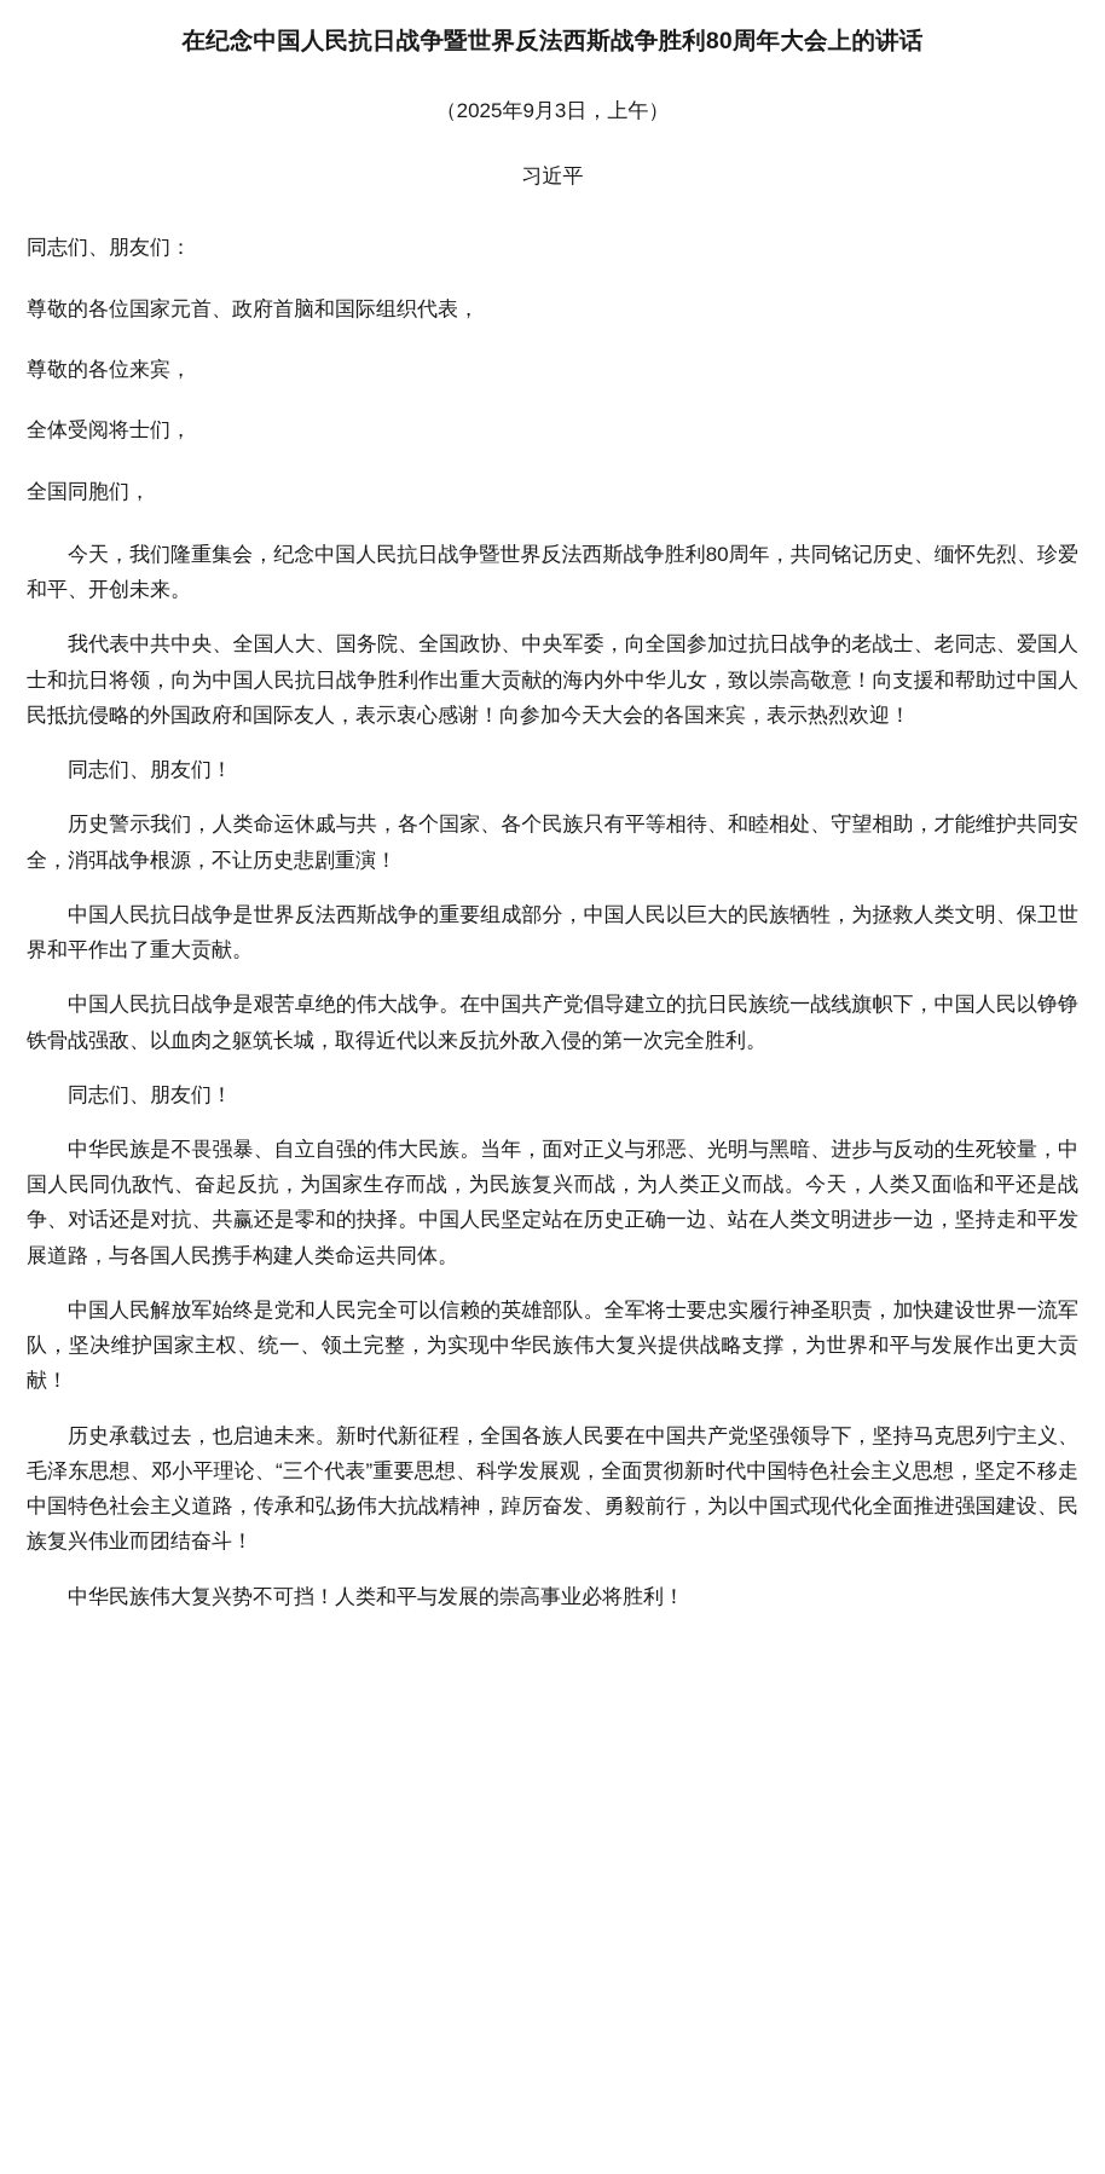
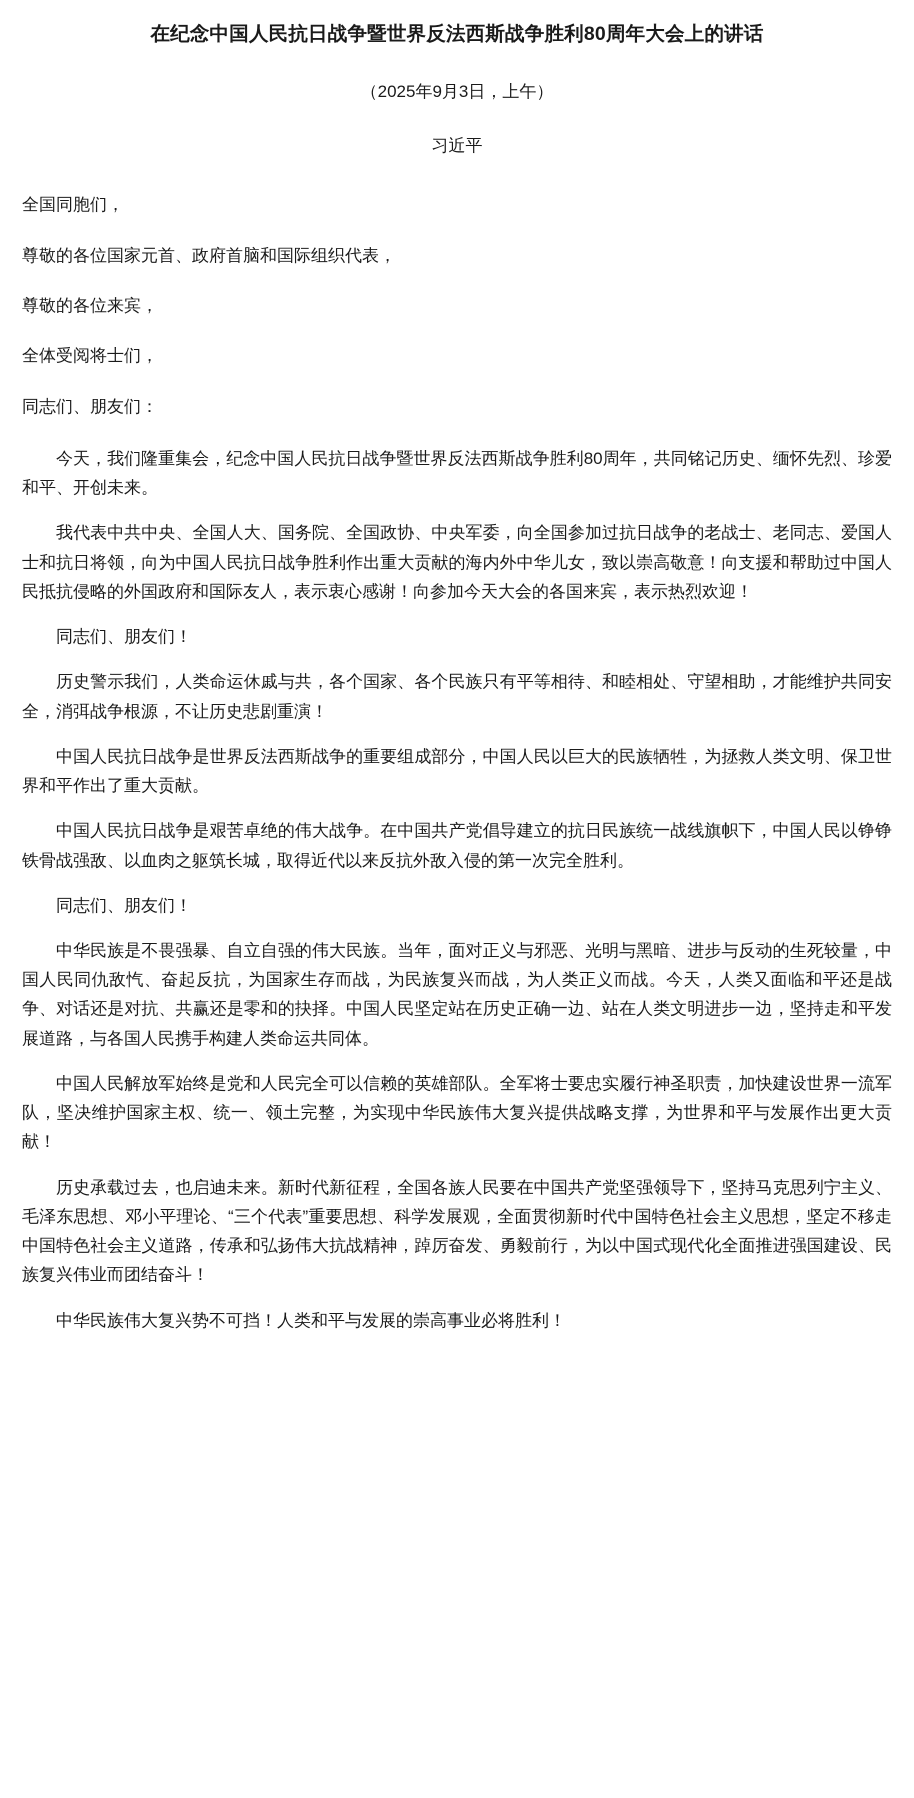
  在纪念中国人民抗日战争暨世界反法西斯战争胜利80周年大会上的讲话
  （2025年9月3日，上午）
  习近平
- 同志们、朋友们：
+ 全国同胞们，
  尊敬的各位国家元首、政府首脑和国际组织代表，
  尊敬的各位来宾，
  全体受阅将士们，
- 全国同胞们，
+ 同志们、朋友们：
  今天，我们隆重集会，纪念中国人民抗日战争暨世界反法西斯战争胜利80周年，共同铭记历史、缅怀先烈、珍爱和平、开创未来。
  我代表中共中央、全国人大、国务院、全国政协、中央军委，向全国参加过抗日战争的老战士、老同志、爱国人士和抗日将领，向为中国人民抗日战争胜利作出重大贡献的海内外中华儿女，致以崇高敬意！向支援和帮助过中国人民抵抗侵略的外国政府和国际友人，表示衷心感谢！向参加今天大会的各国来宾，表示热烈欢迎！
  同志们、朋友们！
  历史警示我们，人类命运休戚与共，各个国家、各个民族只有平等相待、和睦相处、守望相助，才能维护共同安全，消弭战争根源，不让历史悲剧重演！
  中国人民抗日战争是世界反法西斯战争的重要组成部分，中国人民以巨大的民族牺牲，为拯救人类文明、保卫世界和平作出了重大贡献。
  中国人民抗日战争是艰苦卓绝的伟大战争。在中国共产党倡导建立的抗日民族统一战线旗帜下，中国人民以铮铮铁骨战强敌、以血肉之躯筑长城，取得近代以来反抗外敌入侵的第一次完全胜利。
  同志们、朋友们！
  中华民族是不畏强暴、自立自强的伟大民族。当年，面对正义与邪恶、光明与黑暗、进步与反动的生死较量，中国人民同仇敌忾、奋起反抗，为国家生存而战，为民族复兴而战，为人类正义而战。今天，人类又面临和平还是战争、对话还是对抗、共赢还是零和的抉择。中国人民坚定站在历史正确一边、站在人类文明进步一边，坚持走和平发展道路，与各国人民携手构建人类命运共同体。
  中国人民解放军始终是党和人民完全可以信赖的英雄部队。全军将士要忠实履行神圣职责，加快建设世界一流军队，坚决维护国家主权、统一、领土完整，为实现中华民族伟大复兴提供战略支撑，为世界和平与发展作出更大贡献！
  历史承载过去，也启迪未来。新时代新征程，全国各族人民要在中国共产党坚强领导下，坚持马克思列宁主义、毛泽东思想、邓小平理论、“三个代表”重要思想、科学发展观，全面贯彻新时代中国特色社会主义思想，坚定不移走中国特色社会主义道路，传承和弘扬伟大抗战精神，踔厉奋发、勇毅前行，为以中国式现代化全面推进强国建设、民族复兴伟业而团结奋斗！
  中华民族伟大复兴势不可挡！人类和平与发展的崇高事业必将胜利！
